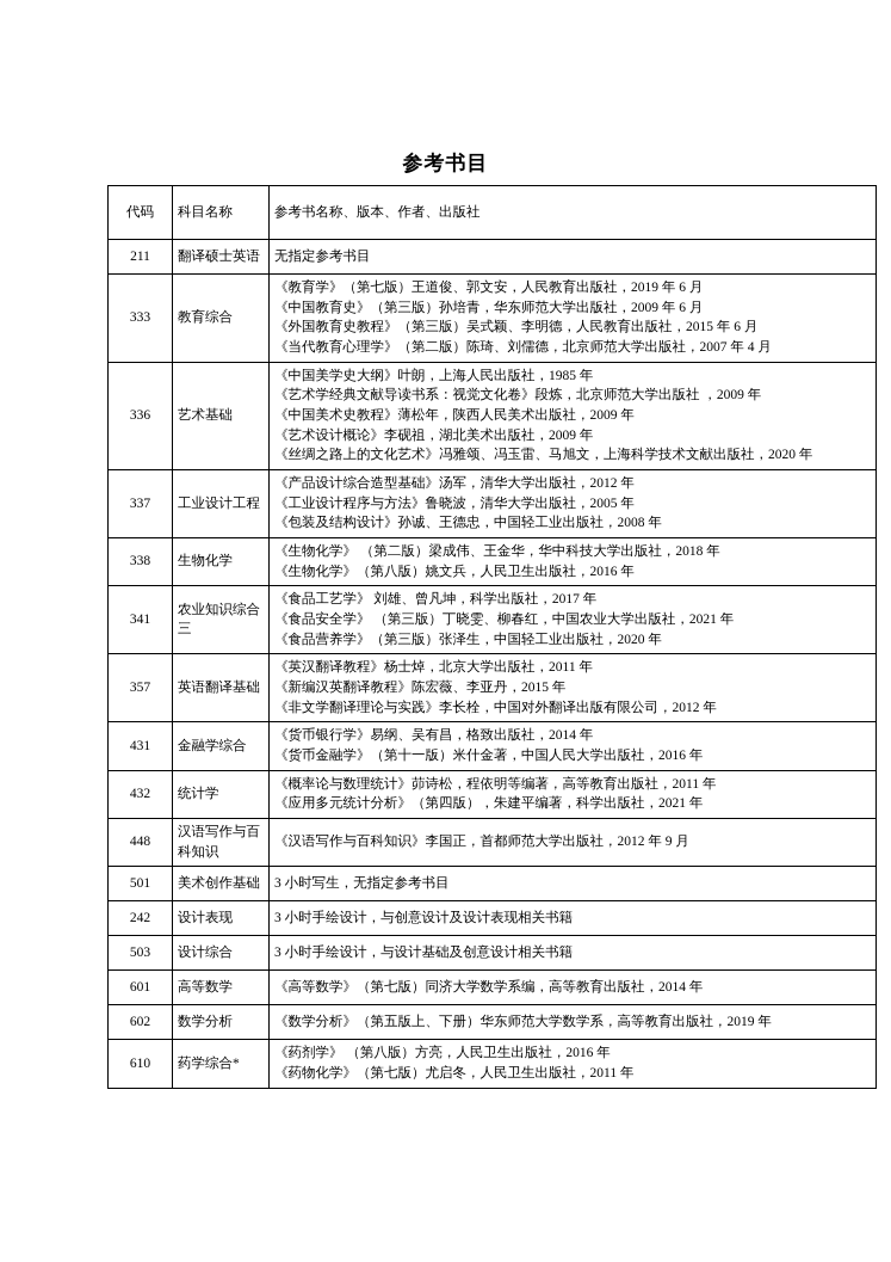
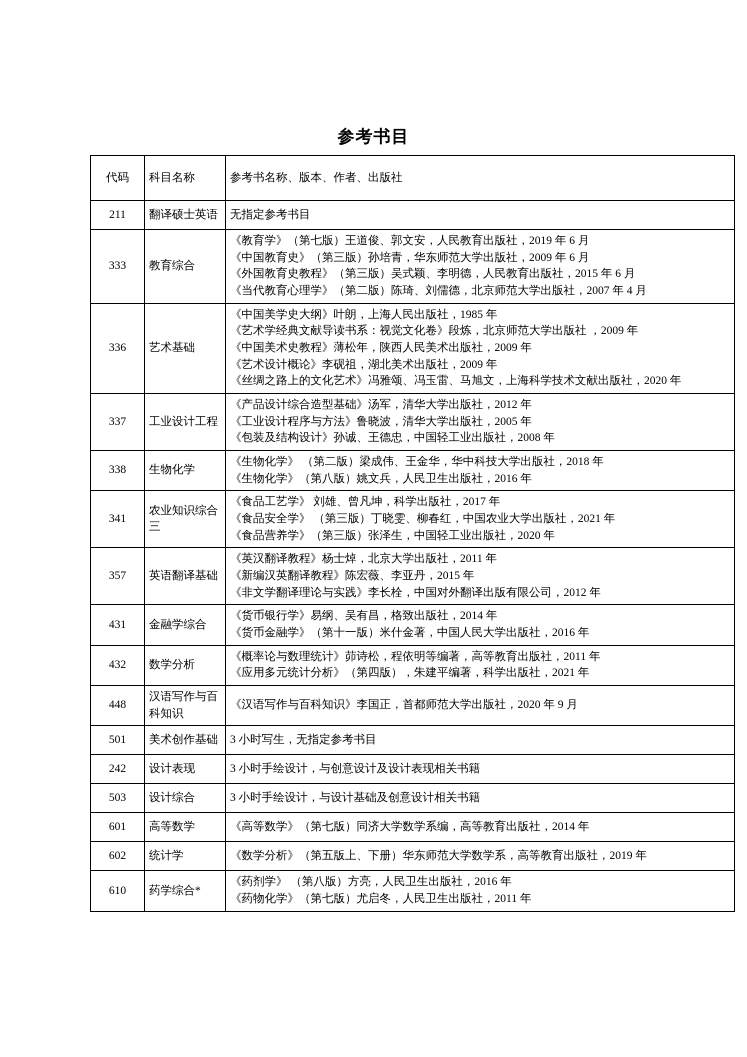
  参考书目
  代码	科目名称	参考书名称、版本、作者、出版社
  211	翻译硕士英语	无指定参考书目
  333	教育综合	《教育学》（第七版）王道俊、郭文安，人民教育出版社，2019 年 6 月《中国教育史》（第三版）孙培青，华东师范大学出版社，2009 年 6 月《外国教育史教程》（第三版）吴式颖、李明德，人民教育出版社，2015 年 6 月《当代教育心理学》（第二版）陈琦、刘儒德，北京师范大学出版社，2007 年 4 月
  336	艺术基础	《中国美学史大纲》叶朗，上海人民出版社，1985 年《艺术学经典文献导读书系：视觉文化卷》段炼，北京师范大学出版社 ，2009 年《中国美术史教程》薄松年，陕西人民美术出版社，2009 年《艺术设计概论》李砚祖，湖北美术出版社，2009 年《丝绸之路上的文化艺术》冯雅颂、冯玉雷、马旭文，上海科学技术文献出版社，2020 年
  337	工业设计工程	《产品设计综合造型基础》汤军，清华大学出版社，2012 年《工业设计程序与方法》鲁晓波，清华大学出版社，2005 年《包装及结构设计》孙诚、王德忠，中国轻工业出版社，2008 年
  338	生物化学	《生物化学》 （第二版）梁成伟、王金华，华中科技大学出版社，2018 年《生物化学》（第八版）姚文兵，人民卫生出版社，2016 年
  341	农业知识综合三	《食品工艺学》 刘雄、曾凡坤，科学出版社，2017 年《食品安全学》 （第三版）丁晓雯、柳春红，中国农业大学出版社，2021 年《食品营养学》（第三版）张泽生，中国轻工业出版社，2020 年
  357	英语翻译基础	《英汉翻译教程》杨士焯，北京大学出版社，2011 年《新编汉英翻译教程》陈宏薇、李亚丹，2015 年《非文学翻译理论与实践》李长栓，中国对外翻译出版有限公司，2012 年
  431	金融学综合	《货币银行学》易纲、吴有昌，格致出版社，2014 年《货币金融学》（第十一版）米什金著，中国人民大学出版社，2016 年
- 432	统计学	《概率论与数理统计》茆诗松，程依明等编著，高等教育出版社，2011 年《应用多元统计分析》（第四版），朱建平编著，科学出版社，2021 年
+ 432	数学分析	《概率论与数理统计》茆诗松，程依明等编著，高等教育出版社，2011 年《应用多元统计分析》（第四版），朱建平编著，科学出版社，2021 年
- 448	汉语写作与百科知识	《汉语写作与百科知识》李国正，首都师范大学出版社，2012 年 9 月
+ 448	汉语写作与百科知识	《汉语写作与百科知识》李国正，首都师范大学出版社，2020 年 9 月
  501	美术创作基础	3 小时写生，无指定参考书目
  242	设计表现	3 小时手绘设计，与创意设计及设计表现相关书籍
  503	设计综合	3 小时手绘设计，与设计基础及创意设计相关书籍
  601	高等数学	《高等数学》（第七版）同济大学数学系编，高等教育出版社，2014 年
- 602	数学分析	《数学分析》（第五版上、下册）华东师范大学数学系，高等教育出版社，2019 年
+ 602	统计学	《数学分析》（第五版上、下册）华东师范大学数学系，高等教育出版社，2019 年
  610	药学综合*	《药剂学》 （第八版）方亮，人民卫生出版社，2016 年《药物化学》（第七版）尤启冬，人民卫生出版社，2011 年
